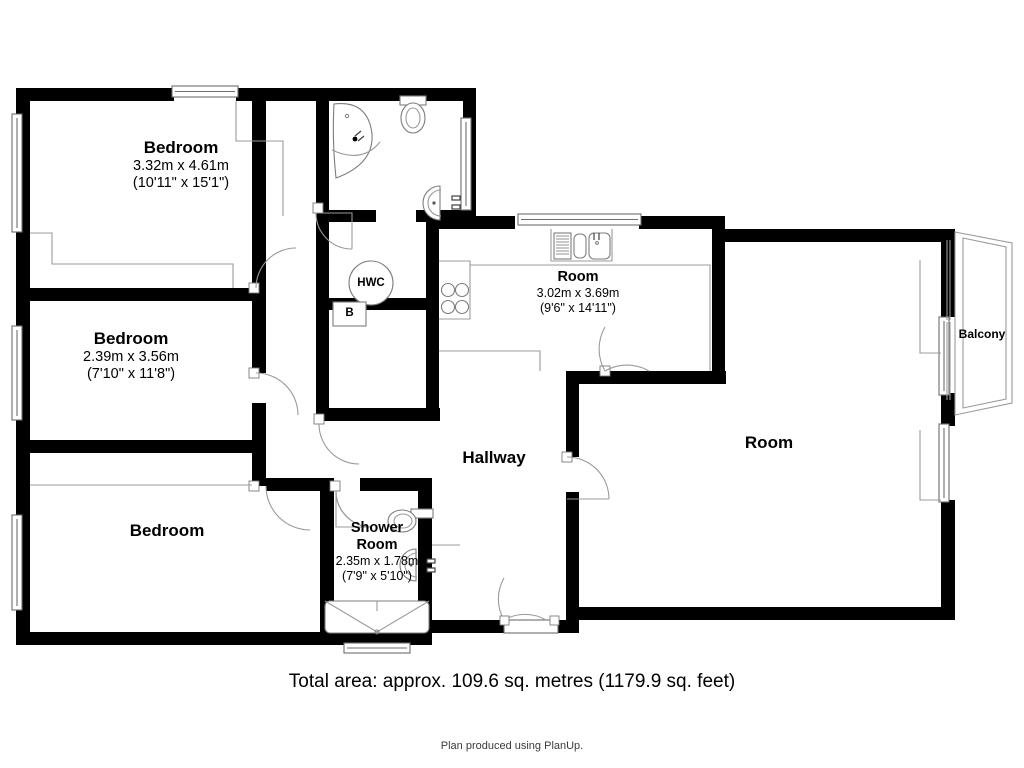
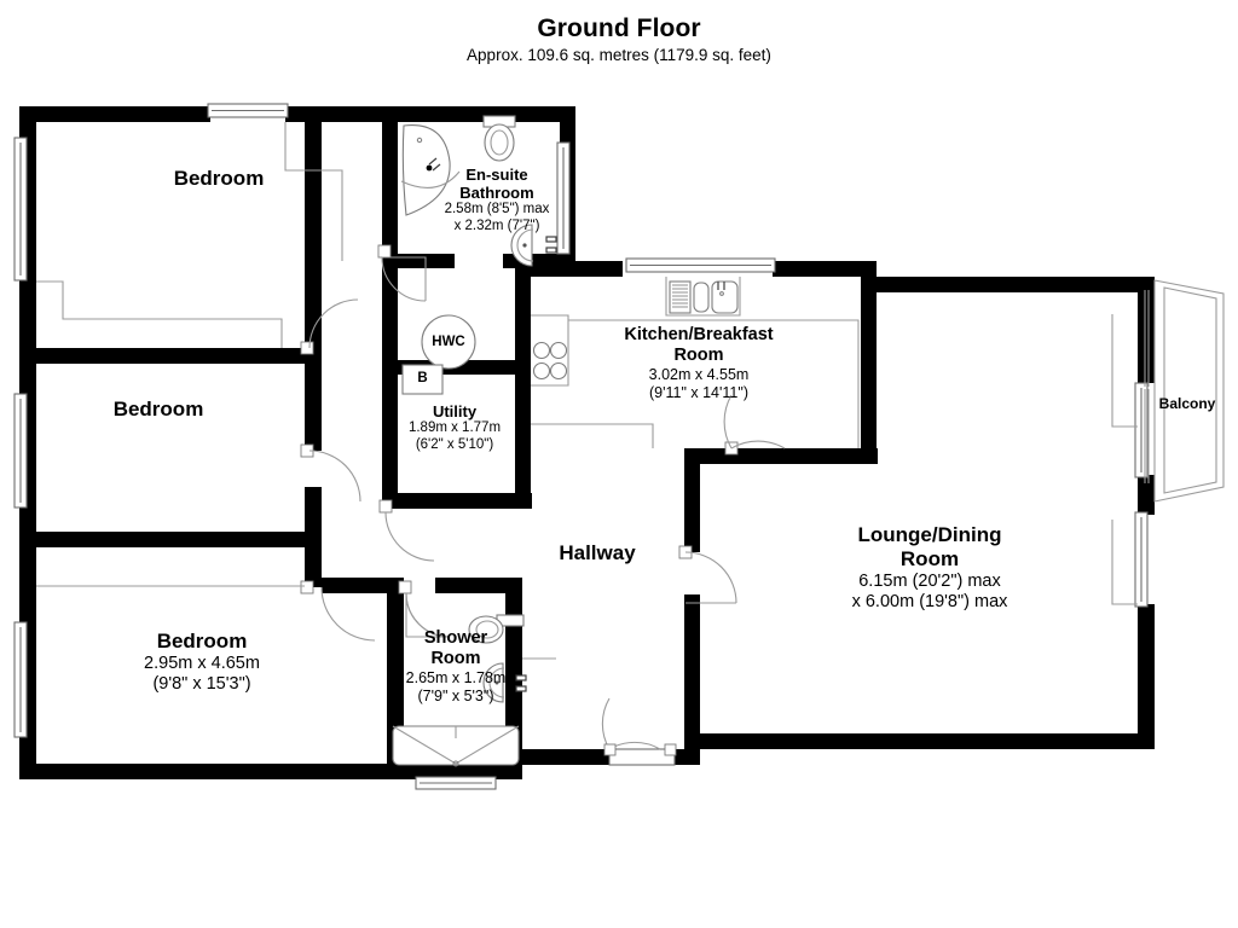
+ Ground Floor
+ Approx. 109.6 sq. metres (1179.9 sq. feet)
  Bedroom
- 3.32m x 4.61m
- (10'11" x 15'1")
  Bedroom
- 2.39m x 3.56m
- (7'10" x 11'8")
  Bedroom
+ 2.95m x 4.65m
+ (9'8" x 15'3")
+ En-suite
+ Bathroom
+ 2.58m (8'5") max
+ x 2.32m (7'7")
+ Utility
+ 1.89m x 1.77m
+ (6'2" x 5'10")
+ Kitchen/Breakfast
  Room
- 3.02m x 3.69m
+ 3.02m x 4.55m
- (9'6" x 14'11")
+ (9'11" x 14'11")
+ Lounge/Dining
  Room
+ 6.15m (20'2") max
+ x 6.00m (19'8") max
  Shower
  Room
- 2.35m x 1.78m
+ 2.65m x 1.78m
- (7'9" x 5'10")
+ (7'9" x 5'3")
  Hallway
  Balcony
  HWC
  B
- Total area: approx. 109.6 sq. metres (1179.9 sq. feet)
- Plan produced using PlanUp.
